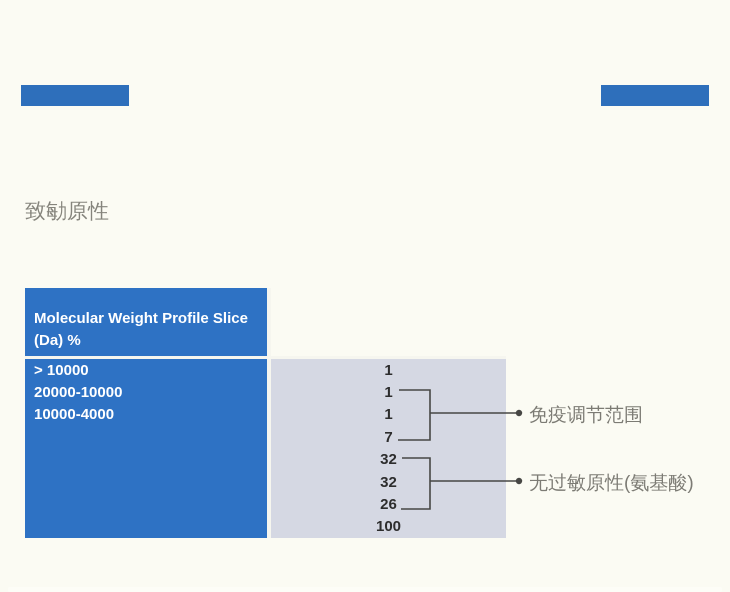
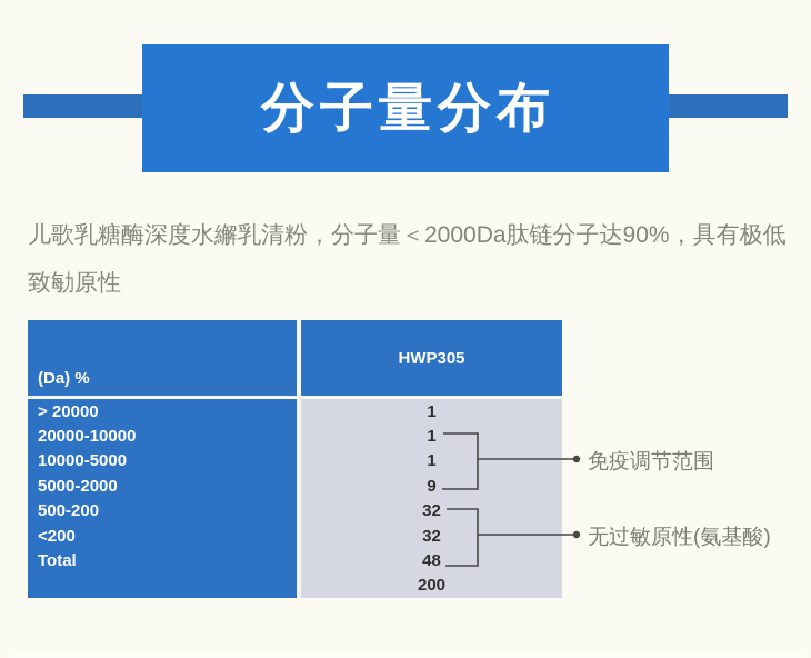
+ 分子量分布
+ 儿歌乳糖酶深度水繲乳清粉，分子量＜2000Da肽链分子达90%，具有极低
  致勄原性
- Molecular Weight Profile Slice
  (Da) %
+ HWP305
- > 10000
+ > 20000
  20000-10000
- 10000-4000
+ 10000-5000
+ 5000-2000
+ 500-200
+ <200
+ Total
  1
  1
  1
- 7
+ 9
  32
  32
- 26
+ 48
- 100
+ 200
  免疫调节范围
  无过敏原性(氨基酸)
